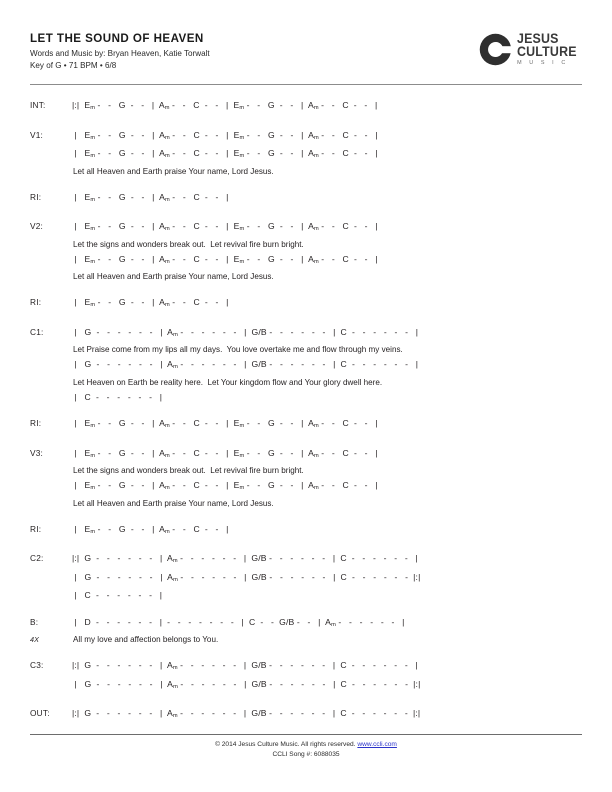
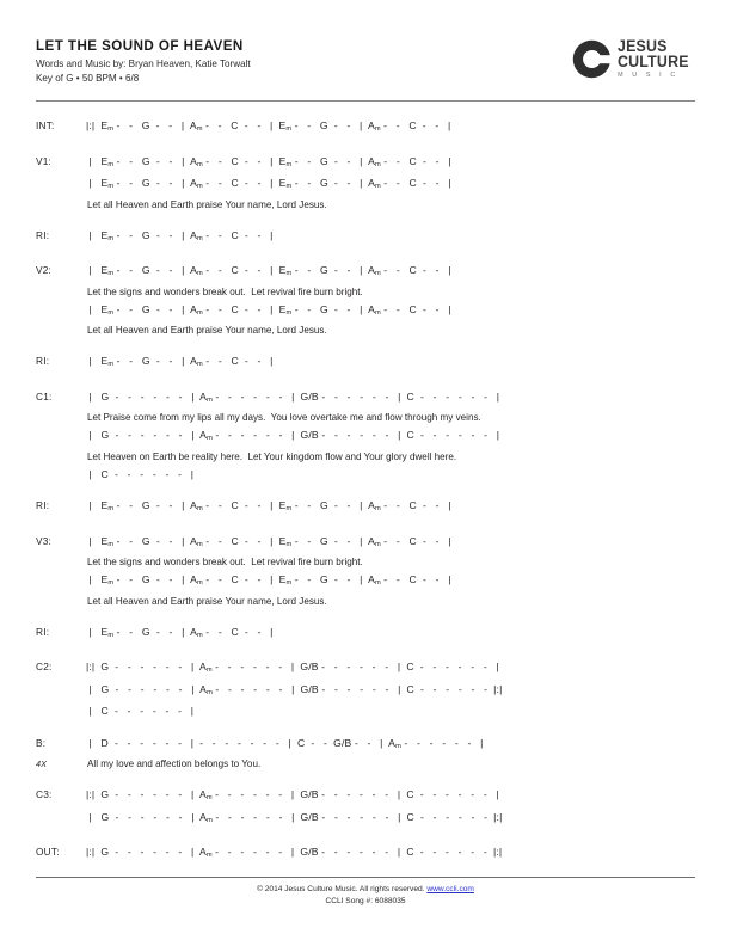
  LET THE SOUND OF HEAVEN
  Words and Music by: Bryan Heaven, Katie Torwalt
- Key of G • 71 BPM • 6/8
+ Key of G • 50 BPM • 6/8
  JESUS
  CULTURE
  INT:
  |:| E - - G - - | A - - C - - | E - - G - - | A - - C - - |
  V1:
  | E - - G - - | A - - C - - | E - - G - - | A - - C - - |
  | E - - G - - | A - - C - - | E - - G - - | A - - C - - |
  Let all Heaven and Earth praise Your name, Lord Jesus.
  RI:
  | E - - G - - | A - - C - - |
  V2:
  | E - - G - - | A - - C - - | E - - G - - | A - - C - - |
  Let the signs and wonders break out. Let revival fire burn bright.
  | E - - G - - | A - - C - - | E - - G - - | A - - C - - |
  Let all Heaven and Earth praise Your name, Lord Jesus.
  RI:
  | E - - G - - | A - - C - - |
  C1:
  | G - - - - - - | A - - - - - - | G/B - - - - - - | C - - - - - - |
  Let Praise come from my lips all my days. You love overtake me and flow through my veins.
  | G - - - - - - | A - - - - - - | G/B - - - - - - | C - - - - - - |
  Let Heaven on Earth be reality here. Let Your kingdom flow and Your glory dwell here.
  | C - - - - - - |
  RI:
  | E - - G - - | A - - C - - | E - - G - - | A - - C - - |
  V3:
  | E - - G - - | A - - C - - | E - - G - - | A - - C - - |
  Let the signs and wonders break out. Let revival fire burn bright.
  | E - - G - - | A - - C - - | E - - G - - | A - - C - - |
  Let all Heaven and Earth praise Your name, Lord Jesus.
  RI:
  | E - - G - - | A - - C - - |
  C2:
  |:| G - - - - - - | A - - - - - - | G/B - - - - - - | C - - - - - - |
  | G - - - - - - | A - - - - - - | G/B - - - - - - | C - - - - - - |:|
  | C - - - - - - |
  B:
  | D - - - - - - | - - - - - - - | C - - G/B - - | A - - - - - - |
  4X
  All my love and affection belongs to You.
  C3:
  |:| G - - - - - - | A - - - - - - | G/B - - - - - - | C - - - - - - |
  | G - - - - - - | A - - - - - - | G/B - - - - - - | C - - - - - - |:|
  OUT:
  |:| G - - - - - - | A - - - - - - | G/B - - - - - - | C - - - - - - |:|
